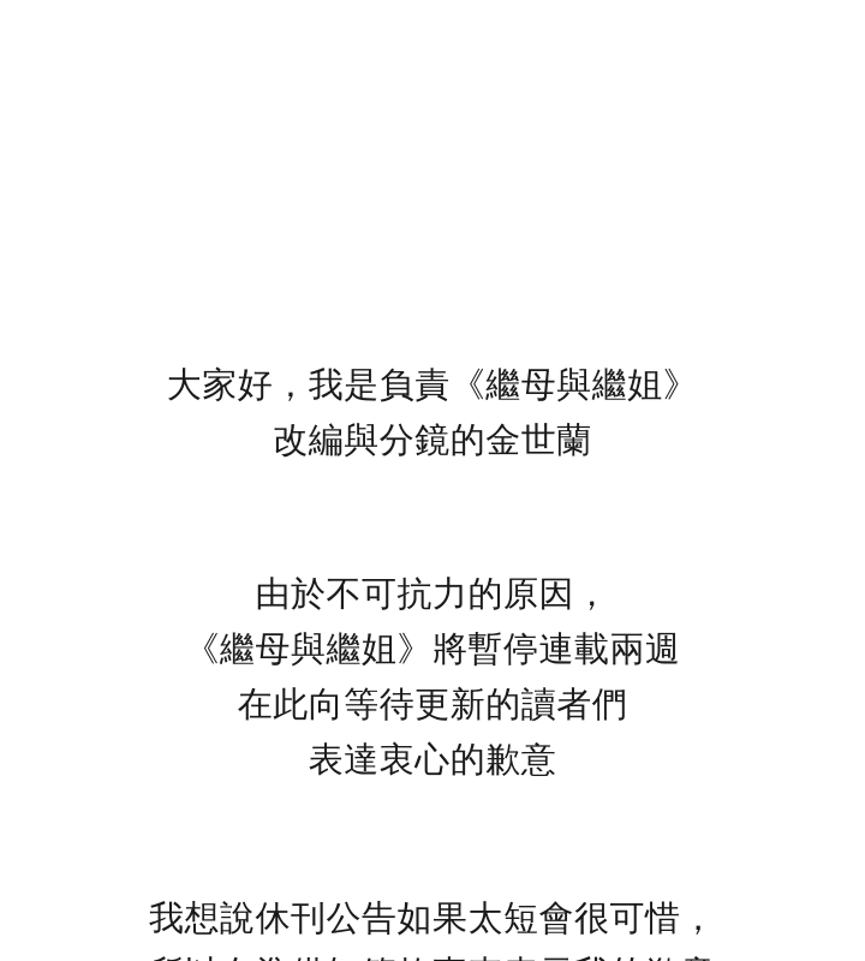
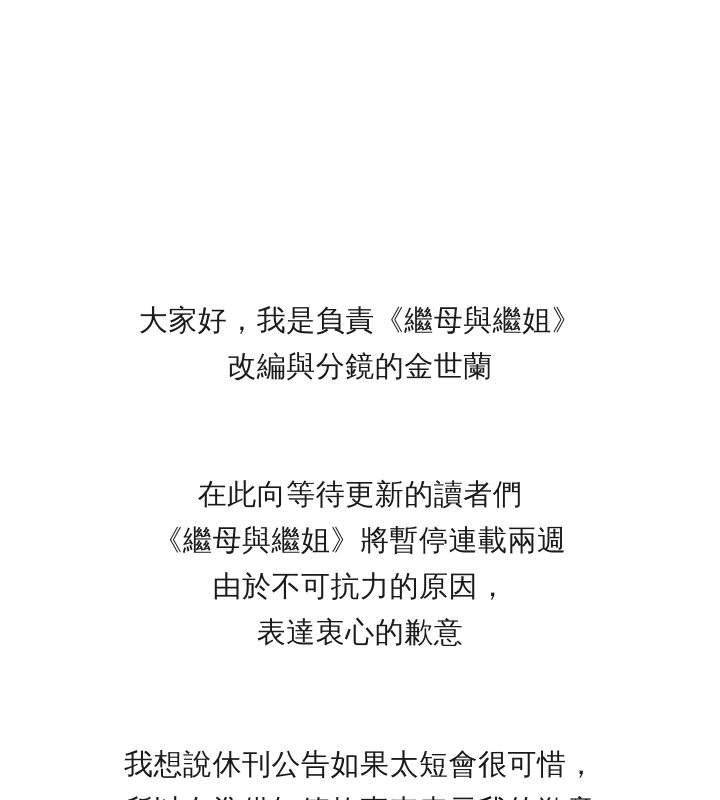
  大家好，我是負責《繼母與繼姐》
  改編與分鏡的金世蘭
- 由於不可抗力的原因，
+ 在此向等待更新的讀者們
  《繼母與繼姐》將暫停連載兩週
- 在此向等待更新的讀者們
+ 由於不可抗力的原因，
  表達衷心的歉意
  我想說休刊公告如果太短會很可惜，
